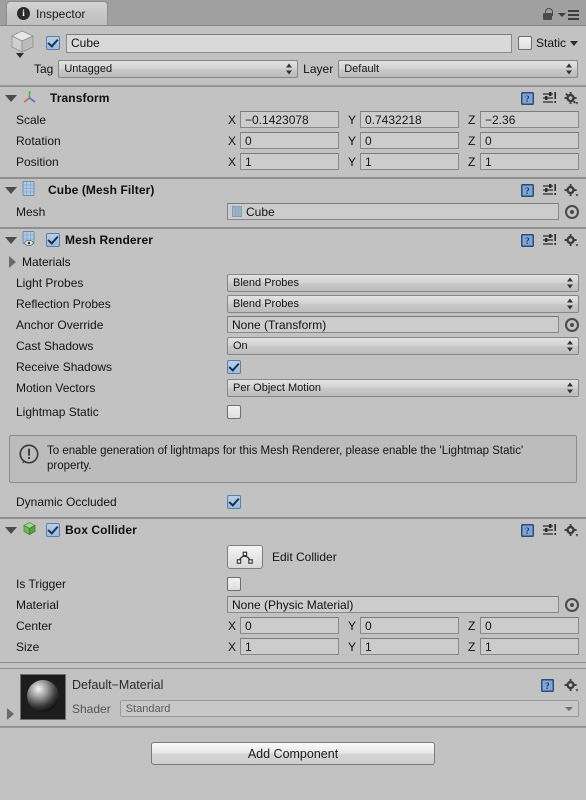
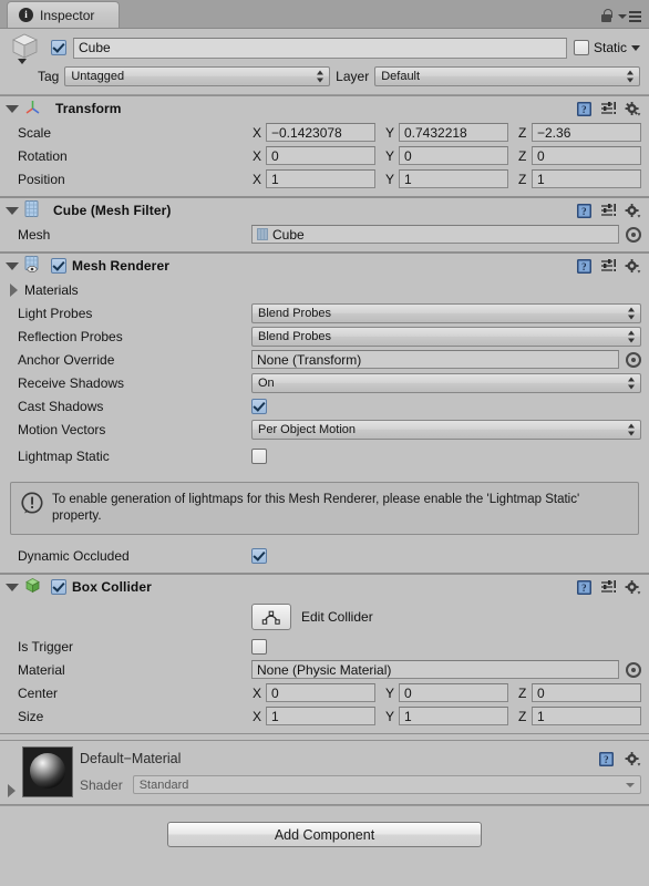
  i
  Inspector
  Cube
  Static
  Tag
  Untagged
  Layer
  Default
  Transform
  ?
  Scale
  X
  −0.1423078
  Y
  0.7432218
  Z
  −2.36
  Rotation
  X
  0
  Y
  0
  Z
  0
  Position
  X
  1
  Y
  1
  Z
  1
  Cube (Mesh Filter)
  ?
  Mesh
  Cube
  Mesh Renderer
  ?
  Materials
  Light Probes
  Blend Probes
  Reflection Probes
  Blend Probes
  Anchor Override
  None (Transform)
- Cast Shadows
+ Receive Shadows
  On
- Receive Shadows
+ Cast Shadows
  Motion Vectors
  Per Object Motion
  Lightmap Static
  To enable generation of lightmaps for this Mesh Renderer, please enable the 'Lightmap Static' property.
  Dynamic Occluded
  Box Collider
  ?
  Edit Collider
  Is Trigger
  Material
  None (Physic Material)
  Center
  X
  0
  Y
  0
  Z
  0
  Size
  X
  1
  Y
  1
  Z
  1
  Default−Material
  ?
  Shader
  Standard
  Add Component
